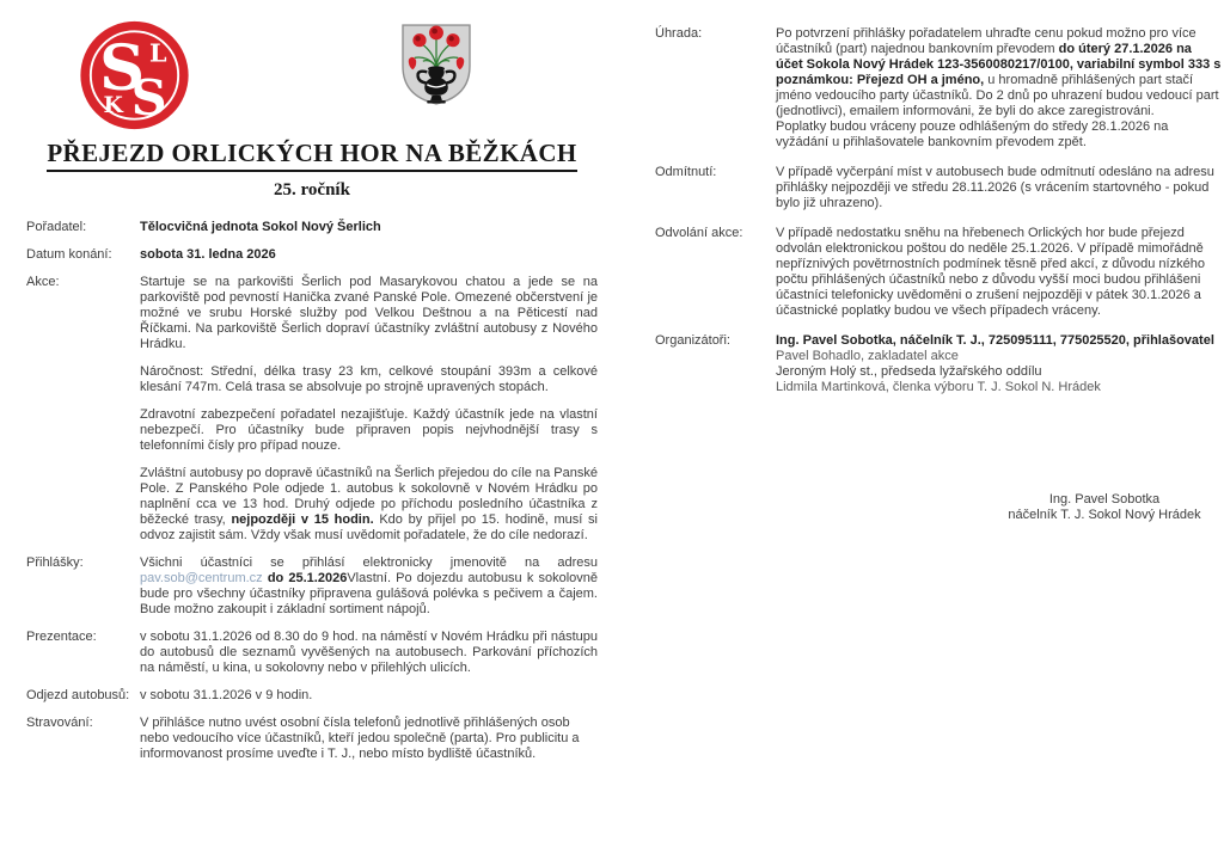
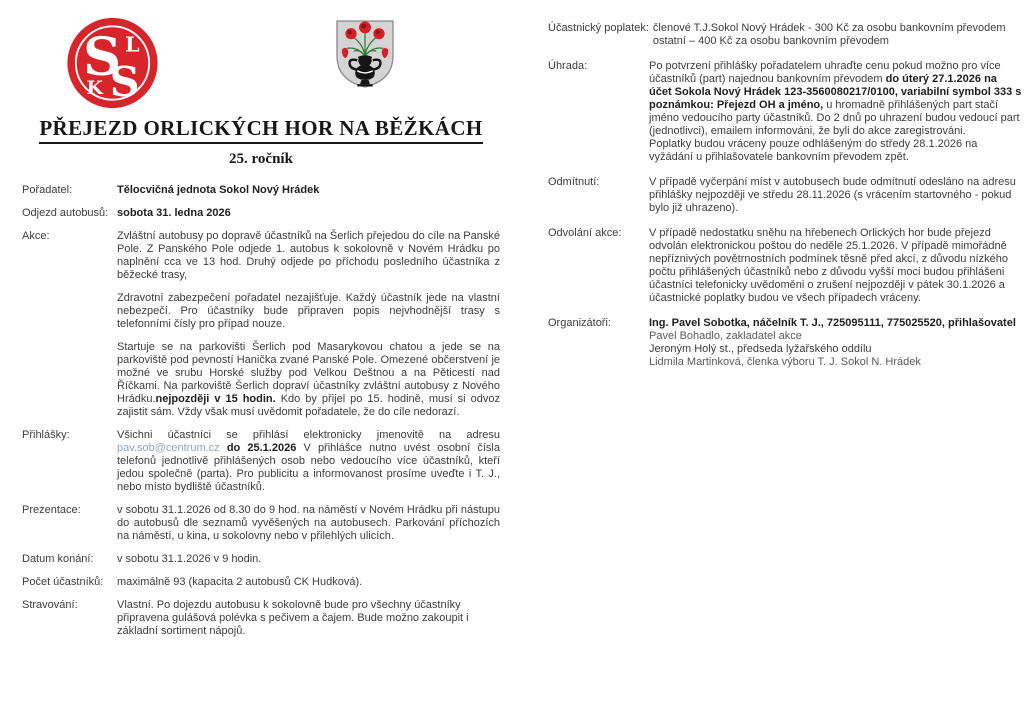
  S
  S
  L
  K
  PŘEJEZD ORLICKÝCH HOR NA BĚŽKÁCH
  25. ročník
  Pořadatel:
- Tělocvičná jednota Sokol Nový Šerlich
+ Tělocvičná jednota Sokol Nový Hrádek
- Datum konání:
+ Odjezd autobusů:
  sobota 31. ledna 2026
  Akce:
- Startuje se na parkovišti Šerlich pod Masarykovou chatou a jede se na parkoviště pod pevností Hanička zvané Panské Pole. Omezené občerstvení je možné ve srubu Horské služby pod Velkou Deštnou a na Pěticestí nad Říčkami. Na parkoviště Šerlich dopraví účastníky zvláštní autobusy z Nového Hrádku.
+ Zvláštní autobusy po dopravě účastníků na Šerlich přejedou do cíle na Panské Pole. Z Panského Pole odjede 1. autobus k sokolovně v Novém Hrádku po naplnění cca ve 13 hod. Druhý odjede po příchodu posledního účastníka z běžecké trasy,
- Náročnost: Střední, délka trasy 23 km, celkové stoupání 393m a celkové klesání 747m. Celá trasa se absolvuje po strojně upravených stopách.
  Zdravotní zabezpečení pořadatel nezajišťuje. Každý účastník jede na vlastní nebezpečí. Pro účastníky bude připraven popis nejvhodnější trasy s telefonními čísly pro případ nouze.
- Zvláštní autobusy po dopravě účastníků na Šerlich přejedou do cíle na Panské Pole. Z Panského Pole odjede 1. autobus k sokolovně v Novém Hrádku po naplnění cca ve 13 hod. Druhý odjede po příchodu posledního účastníka z běžecké trasy, nejpozději v 15 hodin. Kdo by přijel po 15. hodině, musí si odvoz zajistit sám. Vždy však musí uvědomit pořadatele, že do cíle nedorazí.
+ Startuje se na parkovišti Šerlich pod Masarykovou chatou a jede se na parkoviště pod pevností Hanička zvané Panské Pole. Omezené občerstvení je možné ve srubu Horské služby pod Velkou Deštnou a na Pěticestí nad Říčkami. Na parkoviště Šerlich dopraví účastníky zvláštní autobusy z Nového Hrádku.nejpozději v 15 hodin. Kdo by přijel po 15. hodině, musí si odvoz zajistit sám. Vždy však musí uvědomit pořadatele, že do cíle nedorazí.
  Přihlášky:
- Všichni účastníci se přihlásí elektronicky jmenovitě na adresu pav.sob@centrum.cz do 25.1.2026Vlastní. Po dojezdu autobusu k sokolovně bude pro všechny účastníky připravena gulášová polévka s pečivem a čajem. Bude možno zakoupit i základní sortiment nápojů.
+ Všichni účastníci se přihlásí elektronicky jmenovitě na adresu pav.sob@centrum.cz do 25.1.2026 V přihlášce nutno uvést osobní čísla telefonů jednotlivě přihlášených osob nebo vedoucího více účastníků, kteří jedou společně (parta). Pro publicitu a informovanost prosíme uveďte i T. J., nebo místo bydliště účastníků.
  Prezentace:
  v sobotu 31.1.2026 od 8.30 do 9 hod. na náměstí v Novém Hrádku při nástupu do autobusů dle seznamů vyvěšených na autobusech. Parkování příchozích na náměstí, u kina, u sokolovny nebo v přilehlých ulicích.
- Odjezd autobusů:
+ Datum konání:
  v sobotu 31.1.2026 v 9 hodin.
+ Počet účastníků:
+ maximálně 93 (kapacita 2 autobusů CK Hudková).
  Stravování:
- V přihlášce nutno uvést osobní čísla telefonů jednotlivě přihlášených osob nebo vedoucího více účastníků, kteří jedou společně (parta). Pro publicitu a informovanost prosíme uveďte i T. J., nebo místo bydliště účastníků.
+ Vlastní. Po dojezdu autobusu k sokolovně bude pro všechny účastníky připravena gulášová polévka s pečivem a čajem. Bude možno zakoupit i základní sortiment nápojů.
+ Účastnický poplatek:
+ členové T.J.Sokol Nový Hrádek - 300 Kč za osobu bankovním převodem
+ ostatní – 400 Kč za osobu bankovním převodem
  Úhrada:
  Po potvrzení přihlášky pořadatelem uhraďte cenu pokud možno pro více účastníků (part) najednou bankovním převodem do úterý 27.1.2026 na účet Sokola Nový Hrádek 123-3560080217/0100, variabilní symbol 333 s poznámkou: Přejezd OH a jméno, u hromadně přihlášených part stačí jméno vedoucího party účastníků. Do 2 dnů po uhrazení budou vedoucí part (jednotlivci), emailem informováni, že byli do akce zaregistrováni.
  Poplatky budou vráceny pouze odhlášeným do středy 28.1.2026 na vyžádání u přihlašovatele bankovním převodem zpět.
  Odmítnutí:
  V případě vyčerpání míst v autobusech bude odmítnutí odesláno na adresu přihlášky nejpozději ve středu 28.11.2026 (s vrácením startovného - pokud bylo již uhrazeno).
  Odvolání akce:
  V případě nedostatku sněhu na hřebenech Orlických hor bude přejezd odvolán elektronickou poštou do neděle 25.1.2026. V případě mimořádně nepříznivých povětrnostních podmínek těsně před akcí, z důvodu nízkého počtu přihlášených účastníků nebo z důvodu vyšší moci budou přihlášeni účastníci telefonicky uvědoměni o zrušení nejpozději v pátek 30.1.2026 a účastnické poplatky budou ve všech případech vráceny.
  Organizátoři:
  Ing. Pavel Sobotka, náčelník T. J., 725095111, 775025520, přihlašovatel Pavel Bohadlo, zakladatel akce Jeroným Holý st., předseda lyžařského oddílu Lidmila Martinková, členka výboru T. J. Sokol N. Hrádek
- Ing. Pavel Sobotka
- náčelník T. J. Sokol Nový Hrádek
